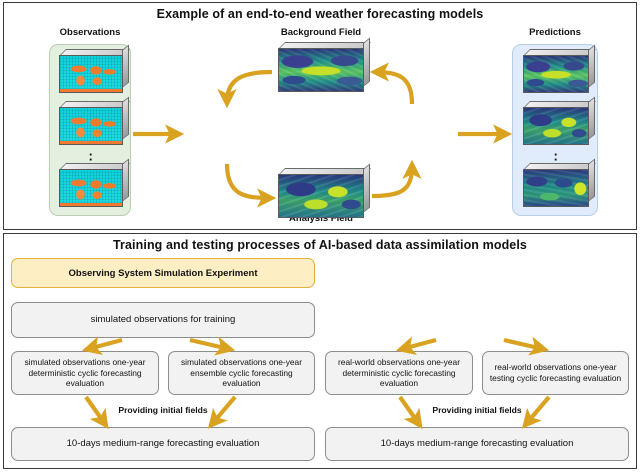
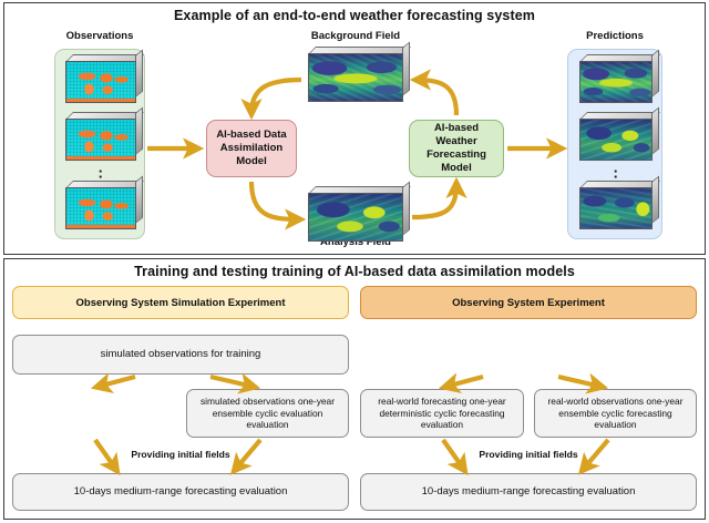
- Example of an end-to-end weather forecasting models
+ Example of an end-to-end weather forecasting system
  Observations
  Background Field
  Analysis Field
  Predictions
  ·
  ·
  ·
  ·
+ AI-based Data Assimilation Model
+ AI-based Weather Forecasting Model
- Training and testing processes of AI-based data assimilation models
+ Training and testing training of AI-based data assimilation models
  Observing System Simulation Experiment
+ Observing System Experiment
  simulated observations for training
- simulated observations one-year deterministic cyclic forecasting evaluation
- simulated observations one-year ensemble cyclic forecasting evaluation
+ simulated observations one-year ensemble cyclic evaluation evaluation
- real-world observations one-year deterministic cyclic forecasting evaluation
+ real-world forecasting one-year deterministic cyclic forecasting evaluation
- real-world observations one-year testing cyclic forecasting evaluation
+ real-world observations one-year ensemble cyclic forecasting evaluation
  Providing initial fields
  Providing initial fields
  10-days medium-range forecasting evaluation
  10-days medium-range forecasting evaluation
